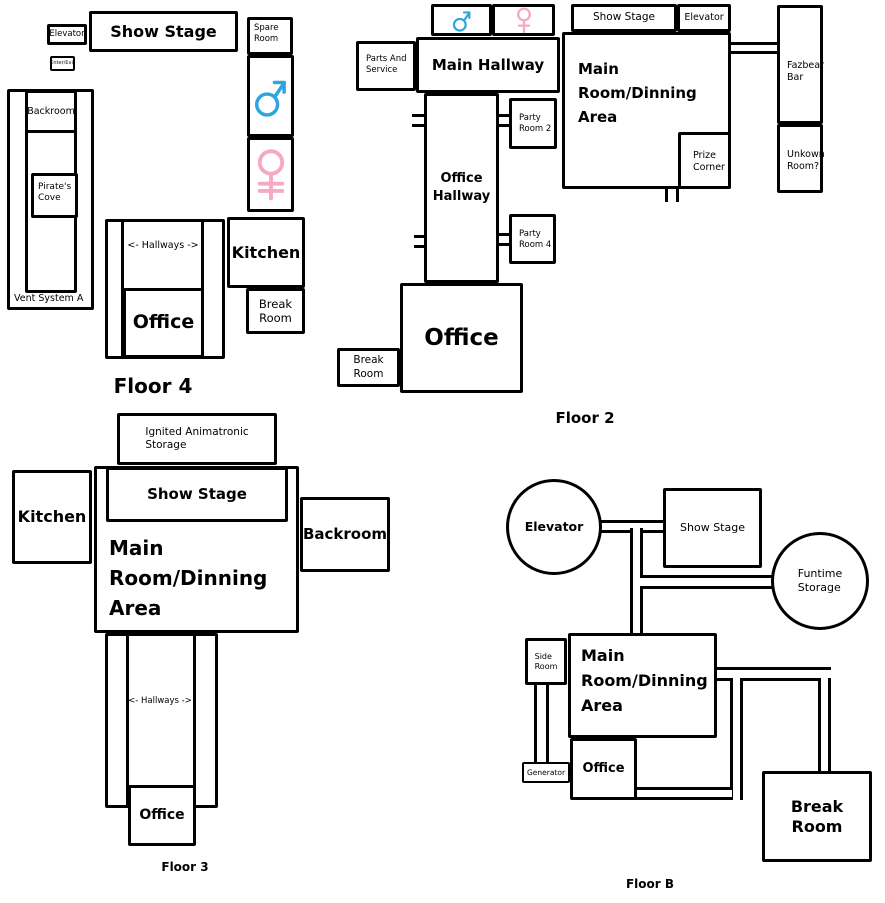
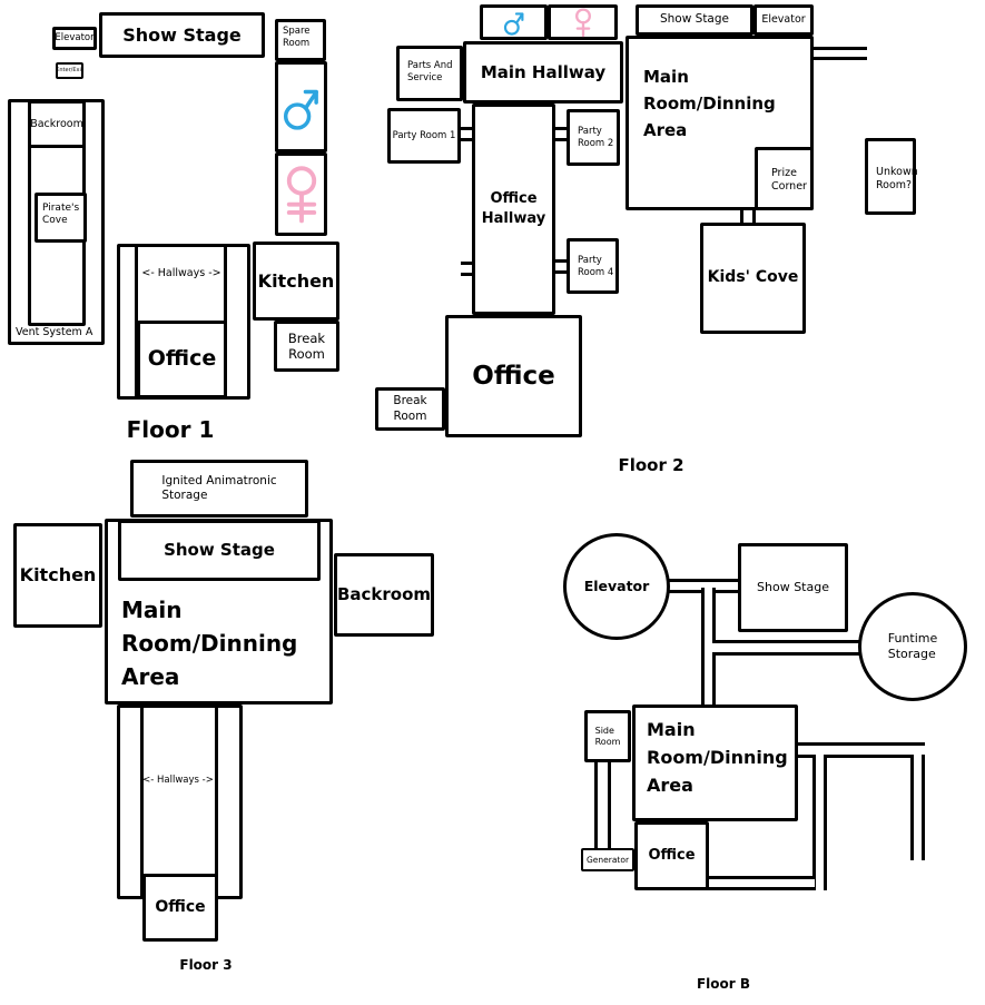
  Vent System A
  Backroom
  Pirate's
  Cove
  Show Stage
  Elevator
  Spare
  Room
  <- Hallways ->
  Office
  Kitchen
  Break
  Room
- Floor 4
+ Floor 1
  Parts And
  Service
  Main Hallway
  Show Stage
  Elevator
  Main Room/Dinning
  Area
- Fazbear
- Bar
  Unkown
  Room?
  Prize
  Corner
+ Kids' Cove
+ Party Room 1
  Party
  Room 2
  Party
  Room 4
  Office
  Hallway
  Office
  Break
  Room
  Floor 2
  Ignited Animatronic
  Storage
  Kitchen
  Backroom
  Main Room/Dinning
  Area
  Show Stage
  <- Hallways ->
  Office
  Floor 3
  Elevator
  Show Stage
  Funtime
  Storage
  Side
  Room
  Main
  Room/Dinning
  Area
  Generator
  Office
- Break Room
  Floor B
